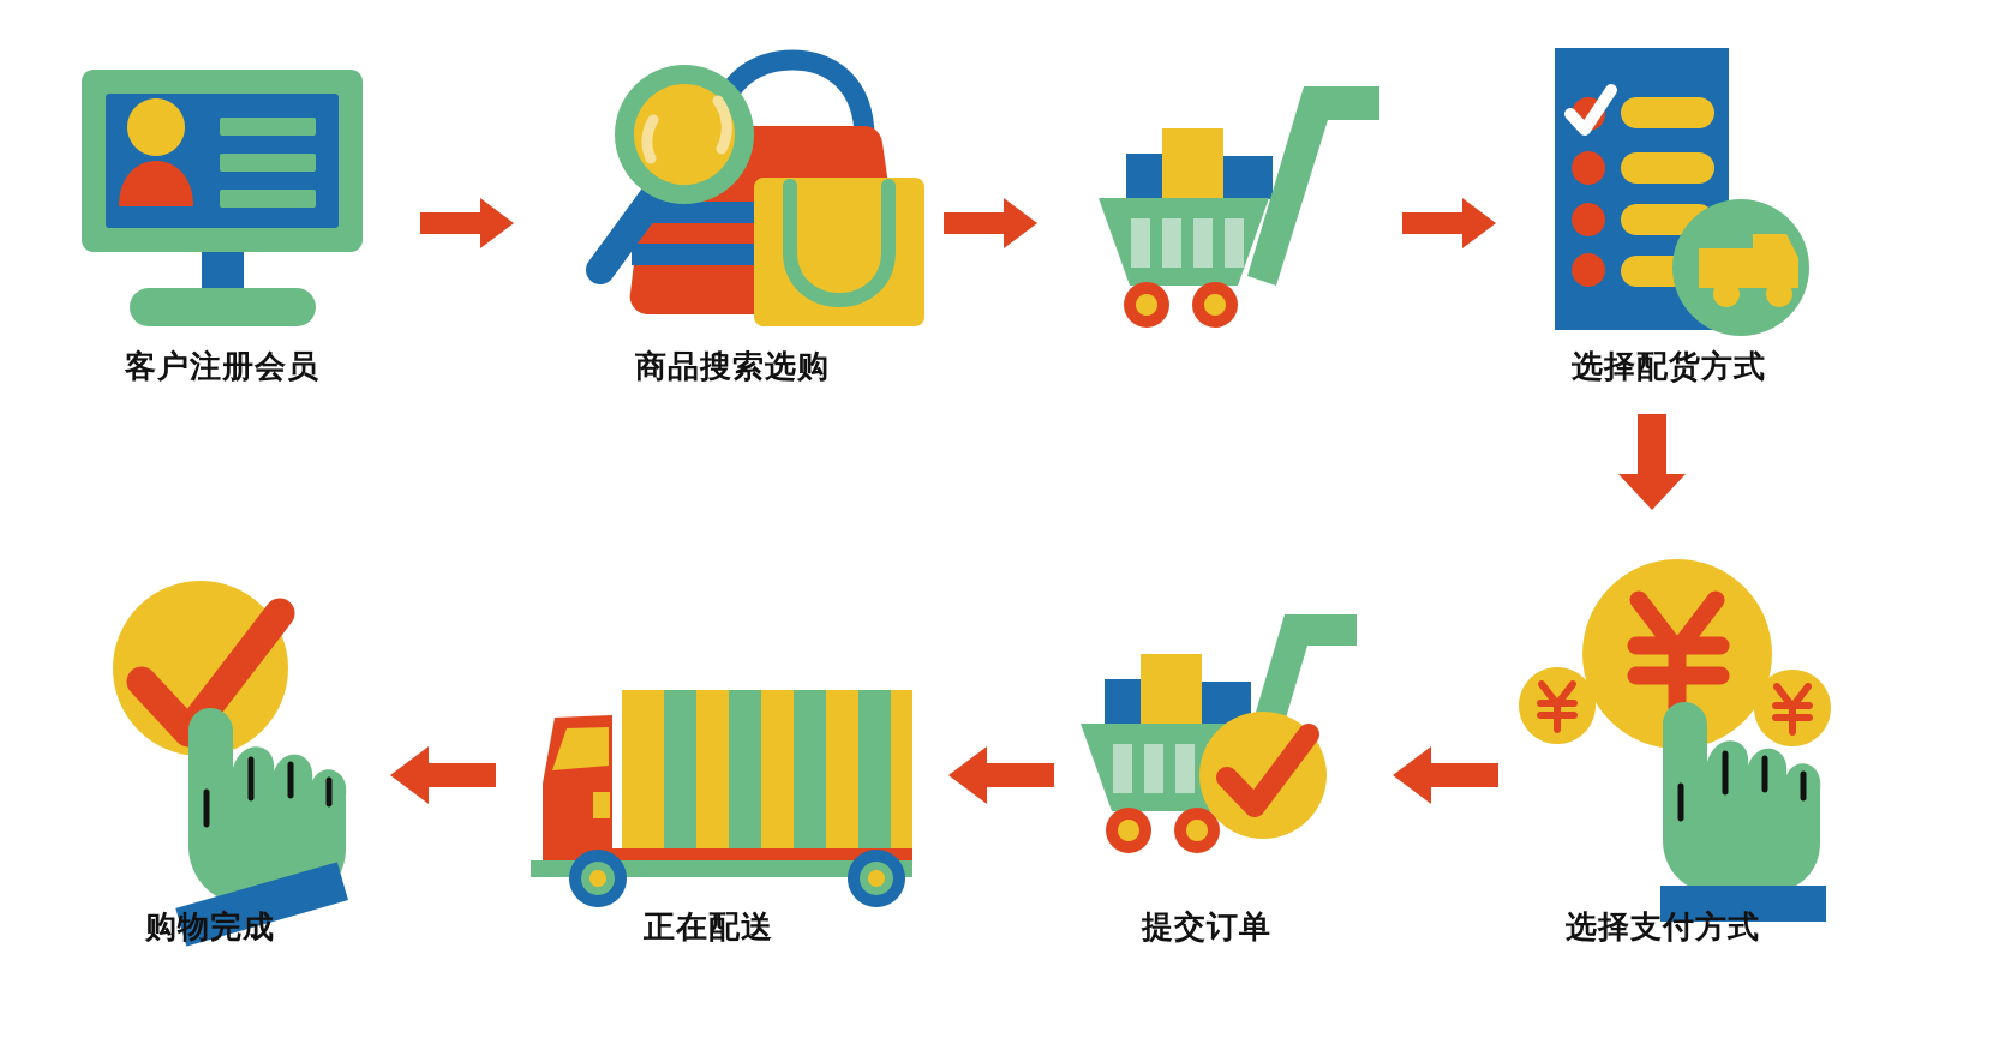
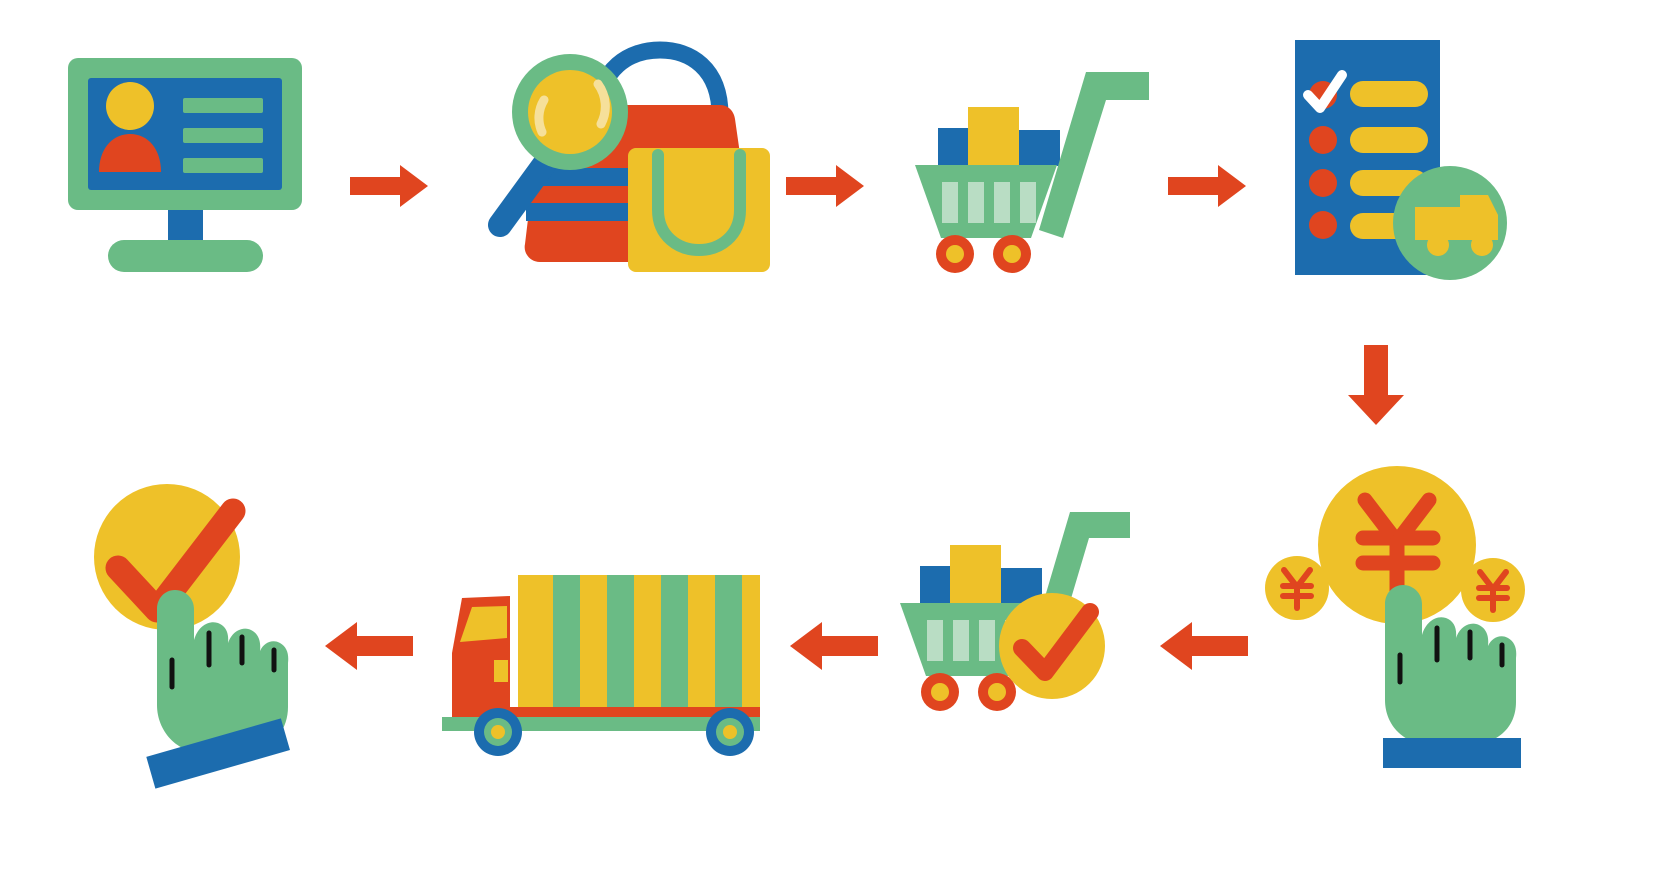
- 客户注册会员
- 商品搜索选购
- 选择配货方式
- 选择支付方式
- 提交订单
- 正在配送
- 购物完成
